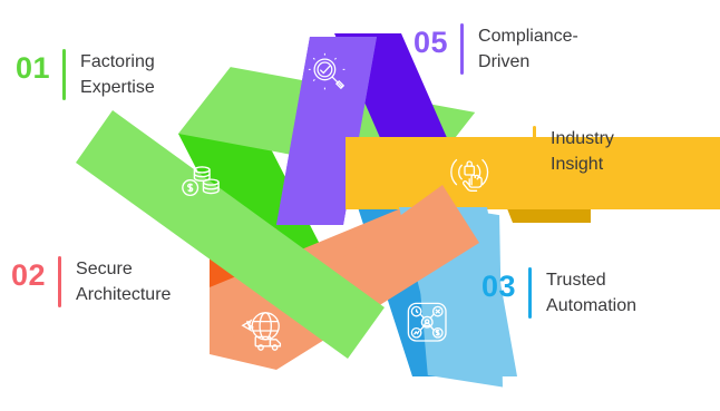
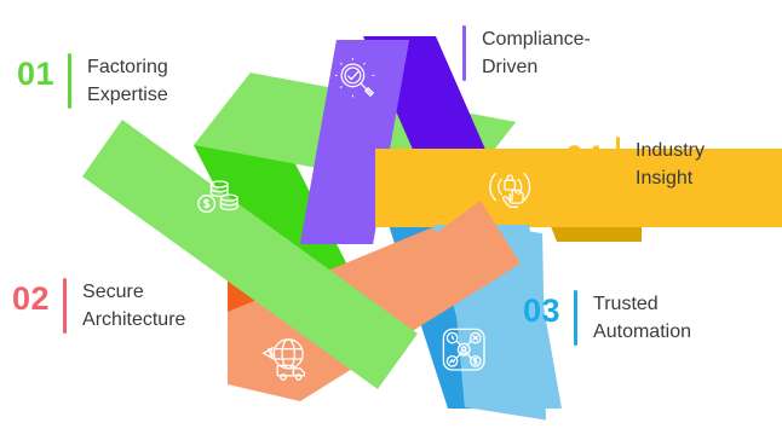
  01
  Factoring
  Expertise
  02
  Secure
  Architecture
  03
  Trusted
  Automation
+ 04
  Industry
  Insight
- 05
  Compliance-
  Driven
